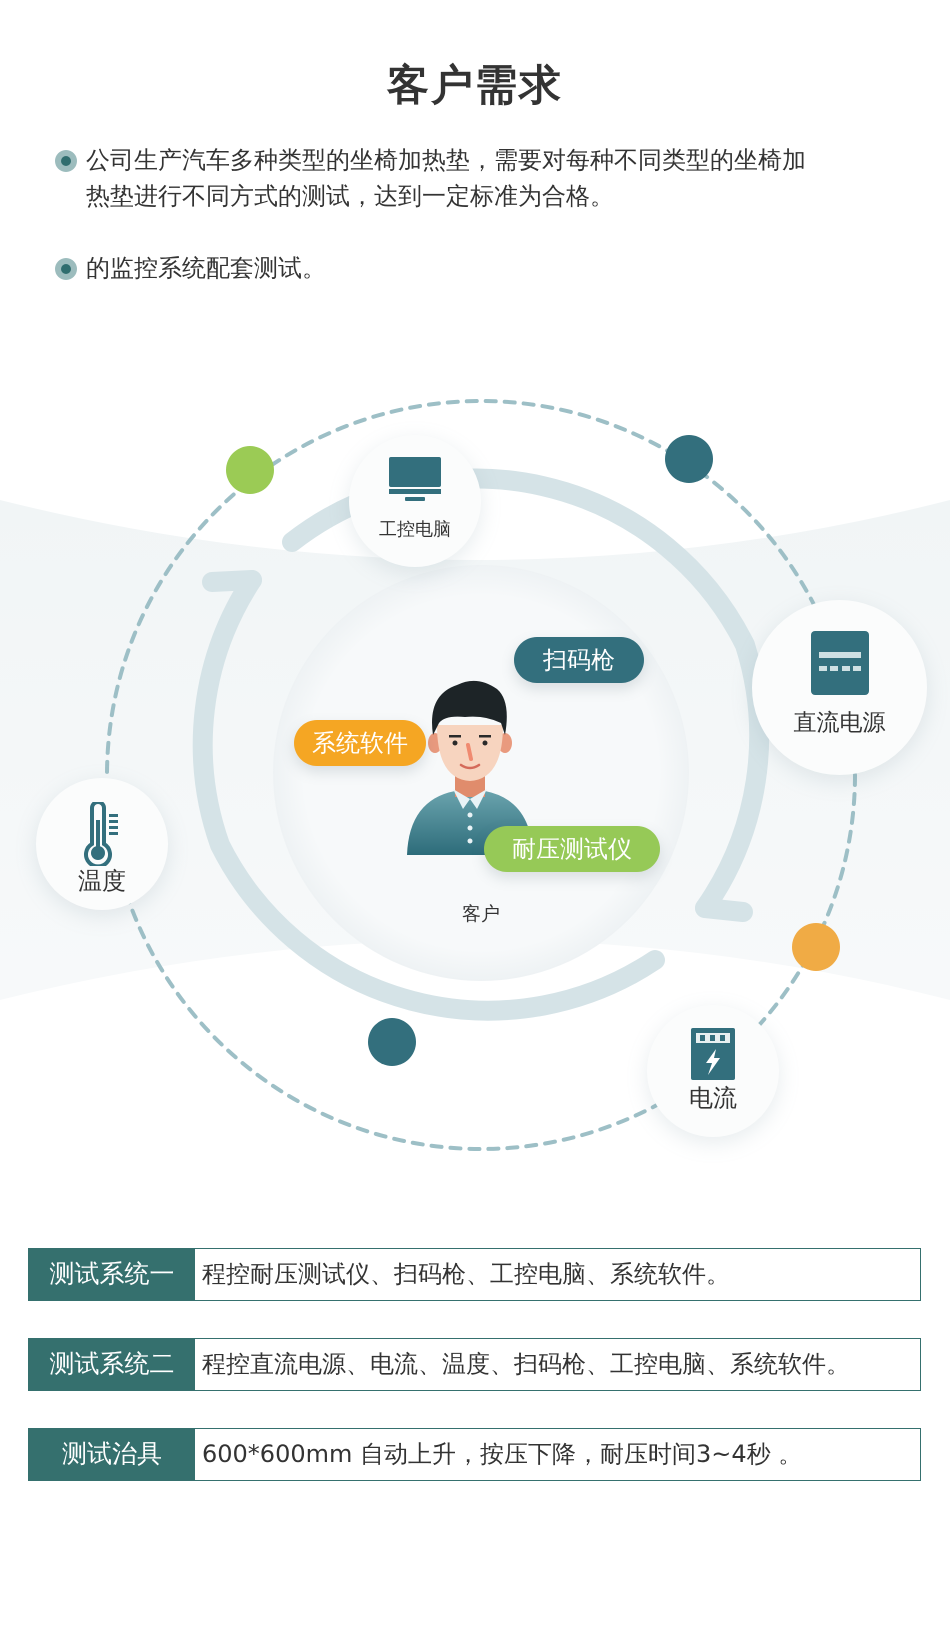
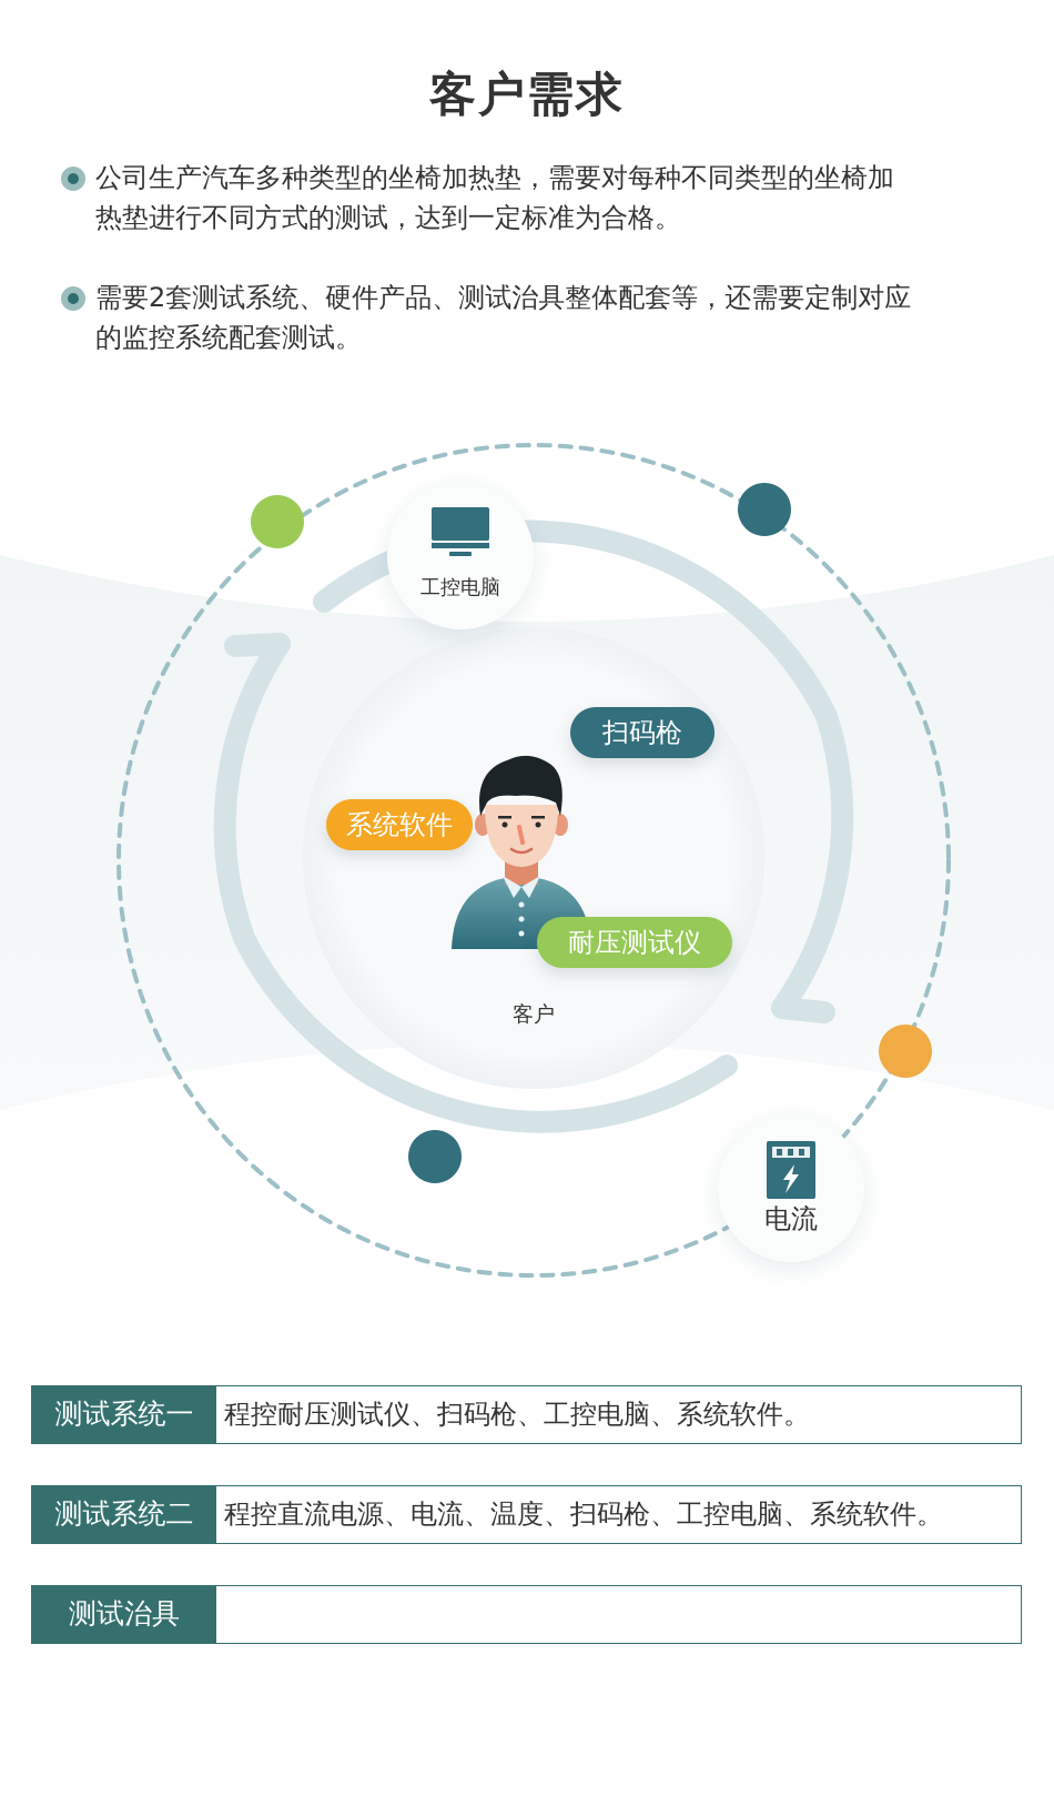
  客户需求
  公司生产汽车多种类型的坐椅加热垫，需要对每种不同类型的坐椅加
  热垫进行不同方式的测试，达到一定标准为合格。
+ 需要2套测试系统、硬件产品、测试治具整体配套等，还需要定制对应
  的监控系统配套测试。
  工控电脑
- 直流电源
- 温度
  电流
  扫码枪
  系统软件
  耐压测试仪
  客户
  测试系统一
  程控耐压测试仪、扫码枪、工控电脑、系统软件。
  测试系统二
  程控直流电源、电流、温度、扫码枪、工控电脑、系统软件。
  测试治具
- 600*600mm 自动上升，按压下降，耐压时间3~4秒 。
